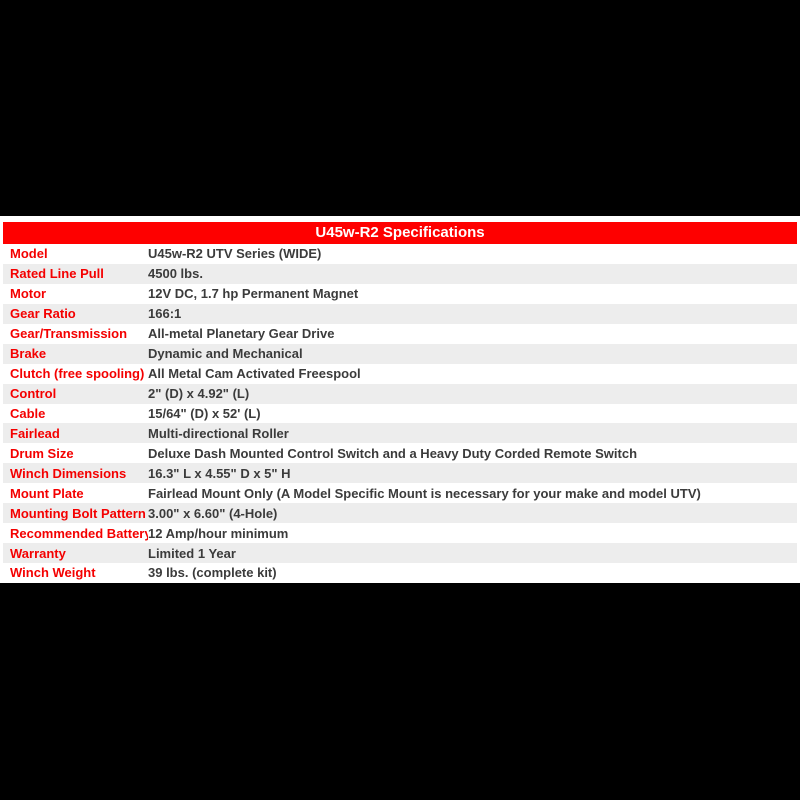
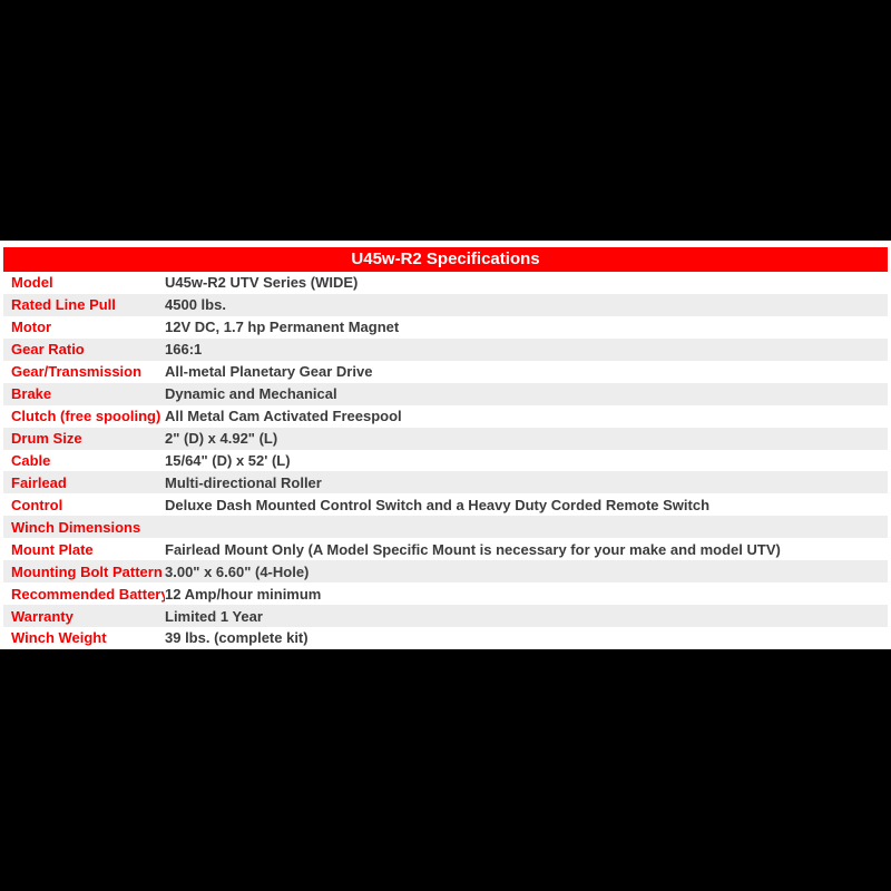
  U45w-R2 Specifications
  Model
  U45w-R2 UTV Series (WIDE)
  Rated Line Pull
  4500 lbs.
  Motor
  12V DC, 1.7 hp Permanent Magnet
  Gear Ratio
  166:1
  Gear/Transmission
  All-metal Planetary Gear Drive
  Brake
  Dynamic and Mechanical
  Clutch (free spooling)
  All Metal Cam Activated Freespool
- Control
+ Drum Size
  2" (D) x 4.92" (L)
  Cable
  15/64" (D) x 52' (L)
  Fairlead
  Multi-directional Roller
- Drum Size
+ Control
  Deluxe Dash Mounted Control Switch and a Heavy Duty Corded Remote Switch
  Winch Dimensions
- 16.3" L x 4.55" D x 5" H
  Mount Plate
  Fairlead Mount Only (A Model Specific Mount is necessary for your make and model UTV)
  Mounting Bolt Pattern
  3.00" x 6.60" (4-Hole)
  Recommended Battery
  12 Amp/hour minimum
  Warranty
  Limited 1 Year
  Winch Weight
  39 lbs. (complete kit)
